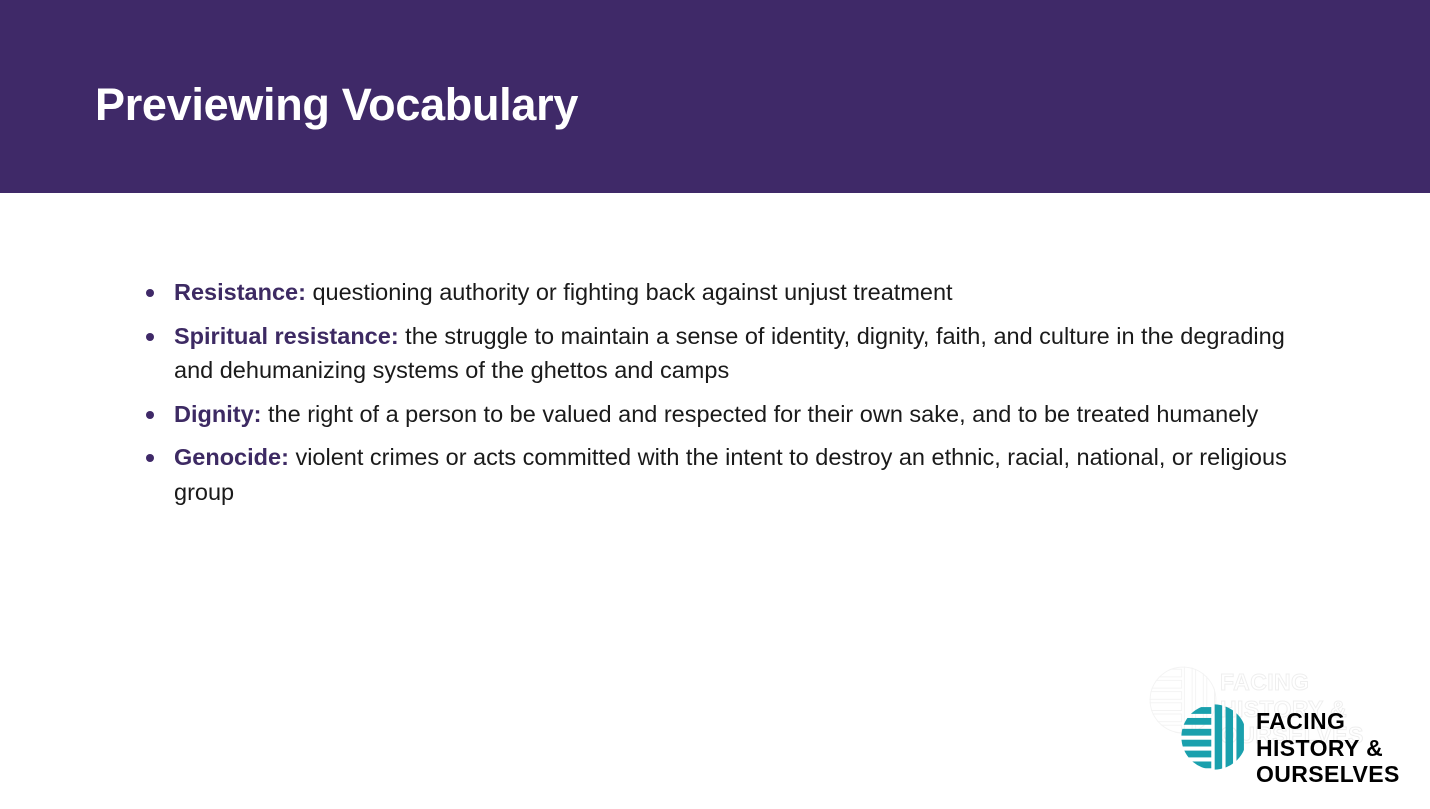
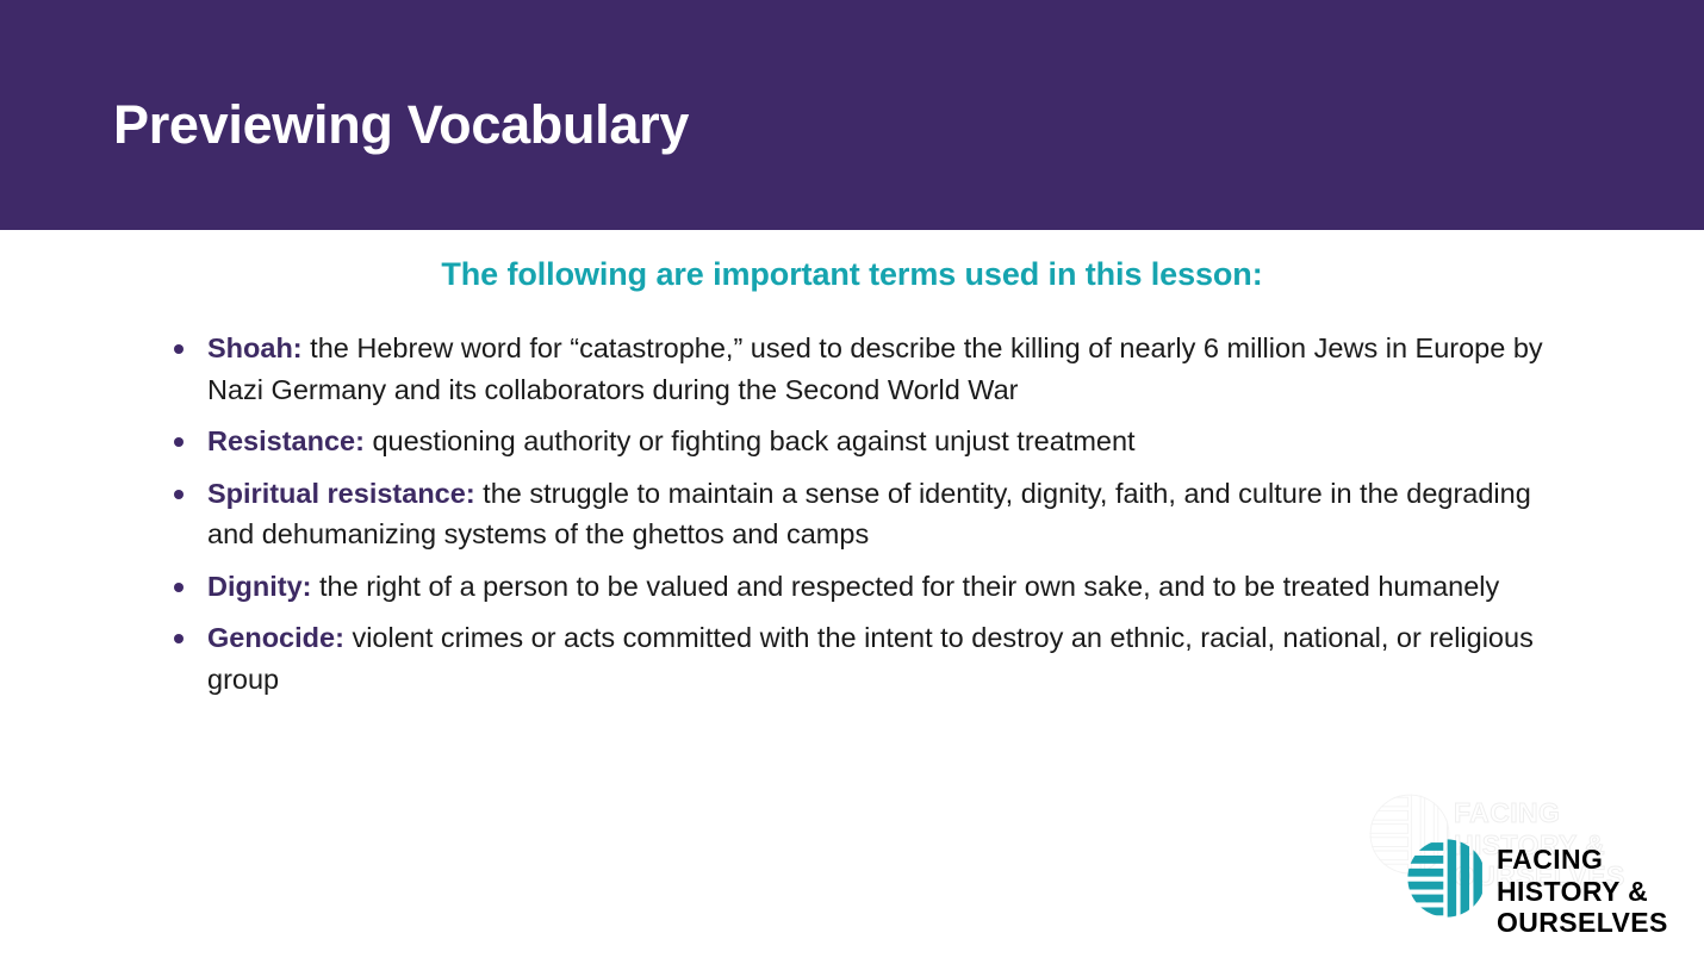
  Previewing Vocabulary
+ The following are important terms used in this lesson:
+ Shoah: the Hebrew word for “catastrophe,” used to describe the killing of nearly 6 million Jews in Europe by Nazi Germany and its collaborators during the Second World War
  Resistance: questioning authority or fighting back against unjust treatment
  Spiritual resistance: the struggle to maintain a sense of identity, dignity, faith, and culture in the degrading and dehumanizing systems of the ghettos and camps
  Dignity: the right of a person to be valued and respected for their own sake, and to be treated humanely
  Genocide: violent crimes or acts committed with the intent to destroy an ethnic, racial, national, or religious group
  ISTORY &
  URSELVES
  FACING
  HISTORY &
  OURSELVES
